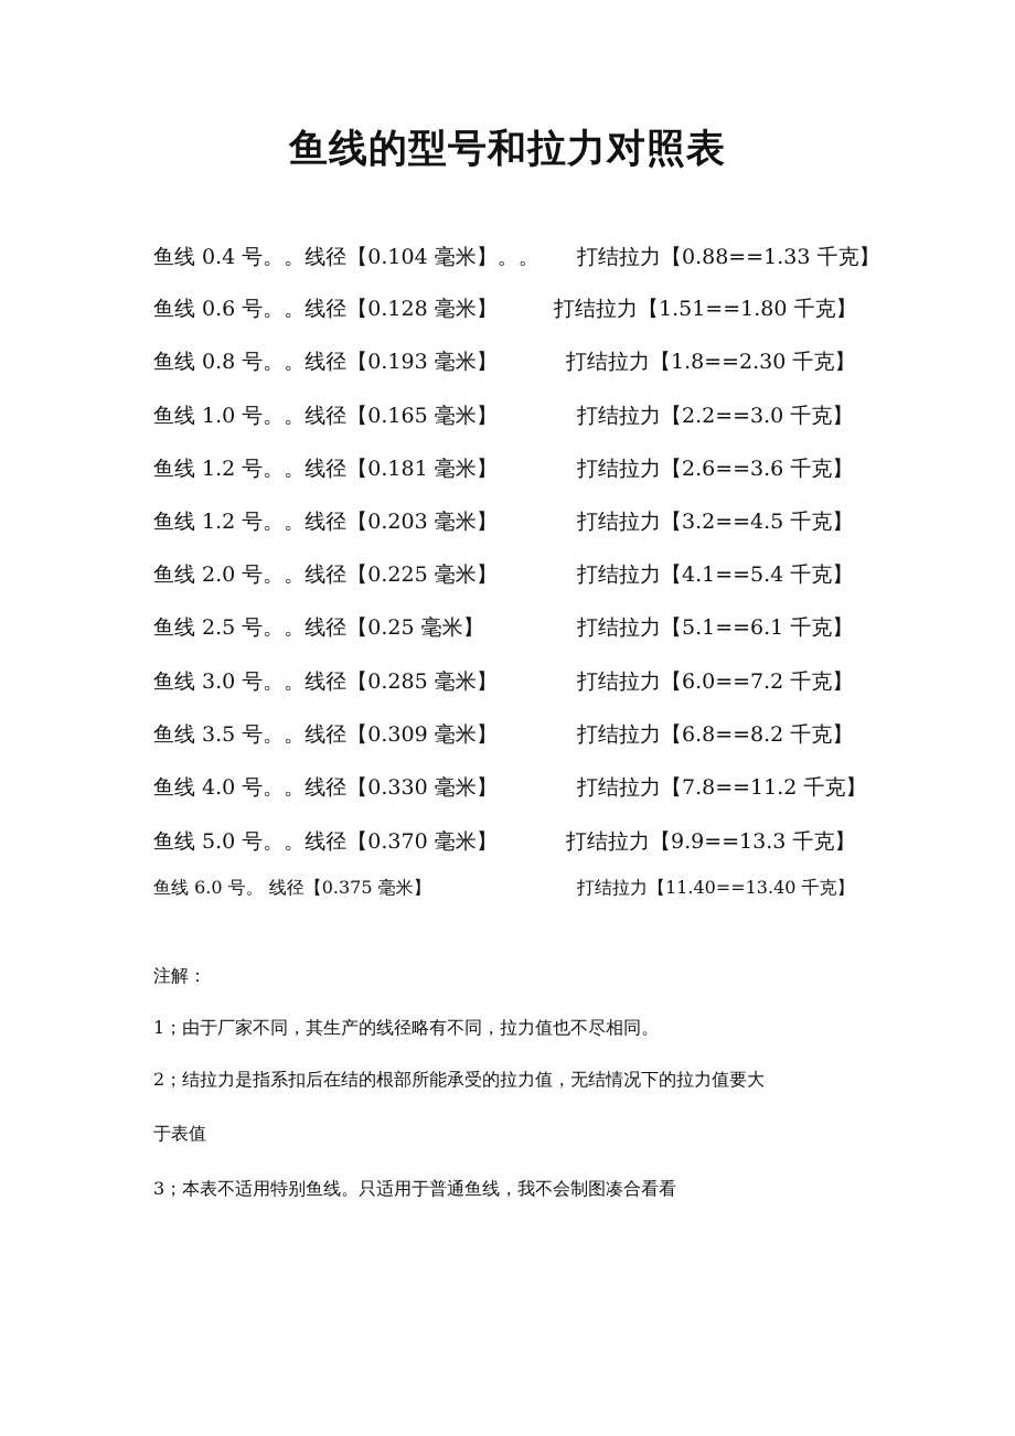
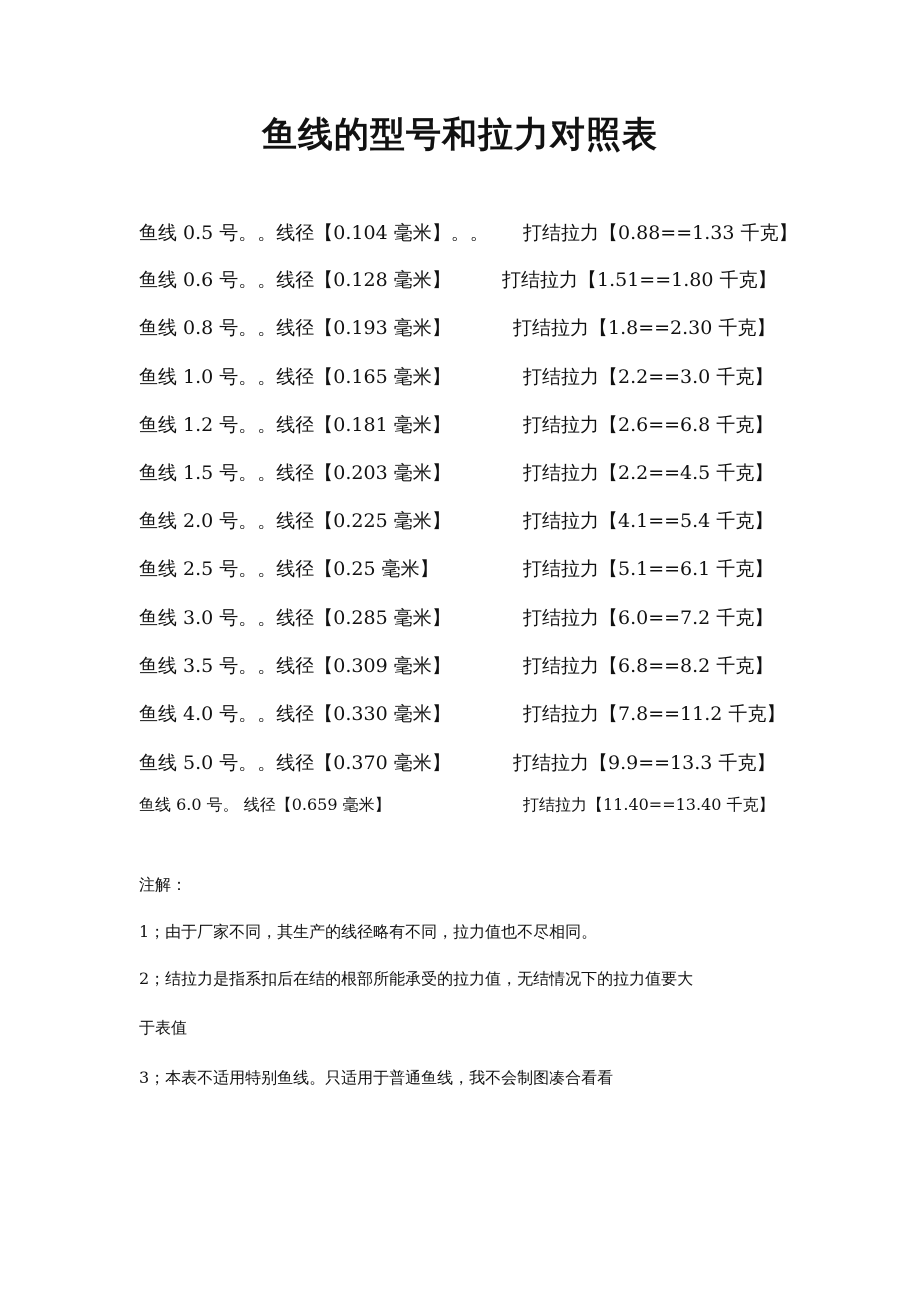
  鱼线的型号和拉力对照表
- 鱼线 0.4 号。。线径【0.104 毫米】。。
+ 鱼线 0.5 号。。线径【0.104 毫米】。。
  打结拉力【0.88==1.33 千克】
  鱼线 0.6 号。。线径【0.128 毫米】
  打结拉力【1.51==1.80 千克】
  鱼线 0.8 号。。线径【0.193 毫米】
  打结拉力【1.8==2.30 千克】
  鱼线 1.0 号。。线径【0.165 毫米】
  打结拉力【2.2==3.0 千克】
  鱼线 1.2 号。。线径【0.181 毫米】
- 打结拉力【2.6==3.6 千克】
+ 打结拉力【2.6==6.8 千克】
- 鱼线 1.2 号。。线径【0.203 毫米】
+ 鱼线 1.5 号。。线径【0.203 毫米】
- 打结拉力【3.2==4.5 千克】
+ 打结拉力【2.2==4.5 千克】
  鱼线 2.0 号。。线径【0.225 毫米】
  打结拉力【4.1==5.4 千克】
  鱼线 2.5 号。。线径【0.25 毫米】
  打结拉力【5.1==6.1 千克】
  鱼线 3.0 号。。线径【0.285 毫米】
  打结拉力【6.0==7.2 千克】
  鱼线 3.5 号。。线径【0.309 毫米】
  打结拉力【6.8==8.2 千克】
  鱼线 4.0 号。。线径【0.330 毫米】
  打结拉力【7.8==11.2 千克】
  鱼线 5.0 号。。线径【0.370 毫米】
  打结拉力【9.9==13.3 千克】
- 鱼线 6.0 号。 线径【0.375 毫米】
+ 鱼线 6.0 号。 线径【0.659 毫米】
  打结拉力【11.40==13.40 千克】
  注解：
  1；由于厂家不同，其生产的线径略有不同，拉力值也不尽相同。
  2；结拉力是指系扣后在结的根部所能承受的拉力值，无结情况下的拉力值要大
  于表值
  3；本表不适用特别鱼线。只适用于普通鱼线，我不会制图凑合看看
